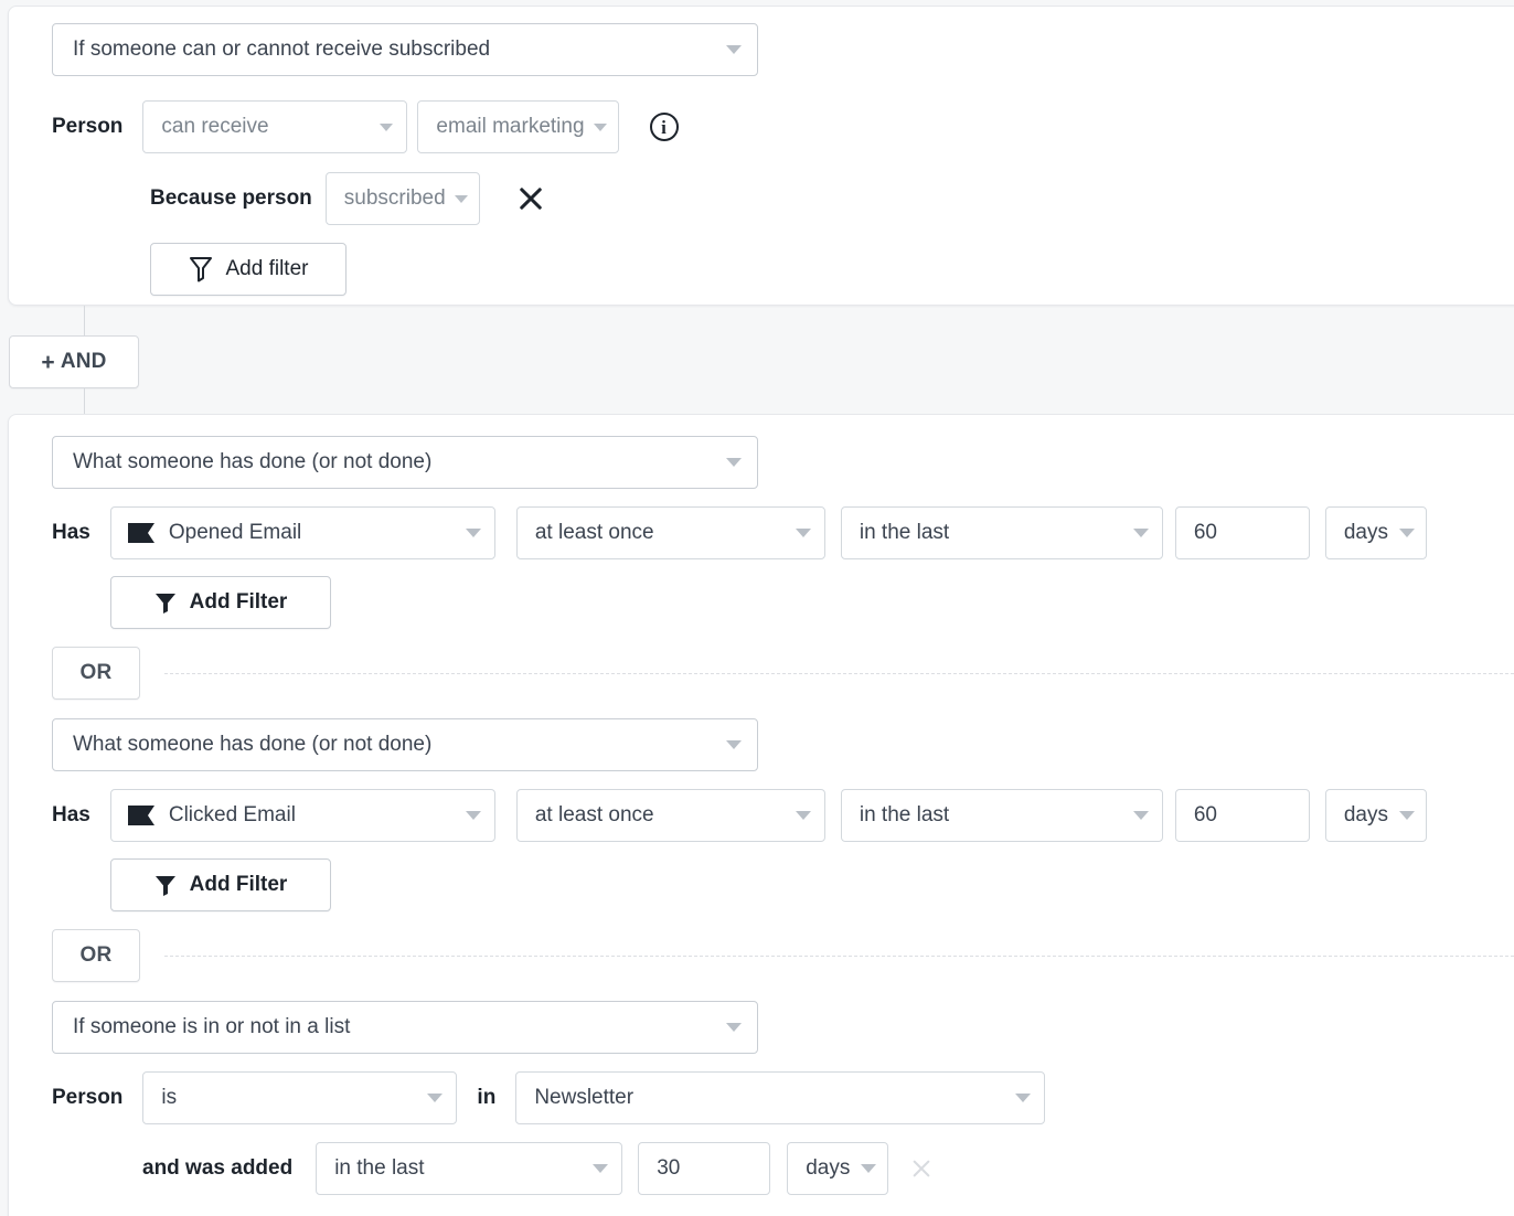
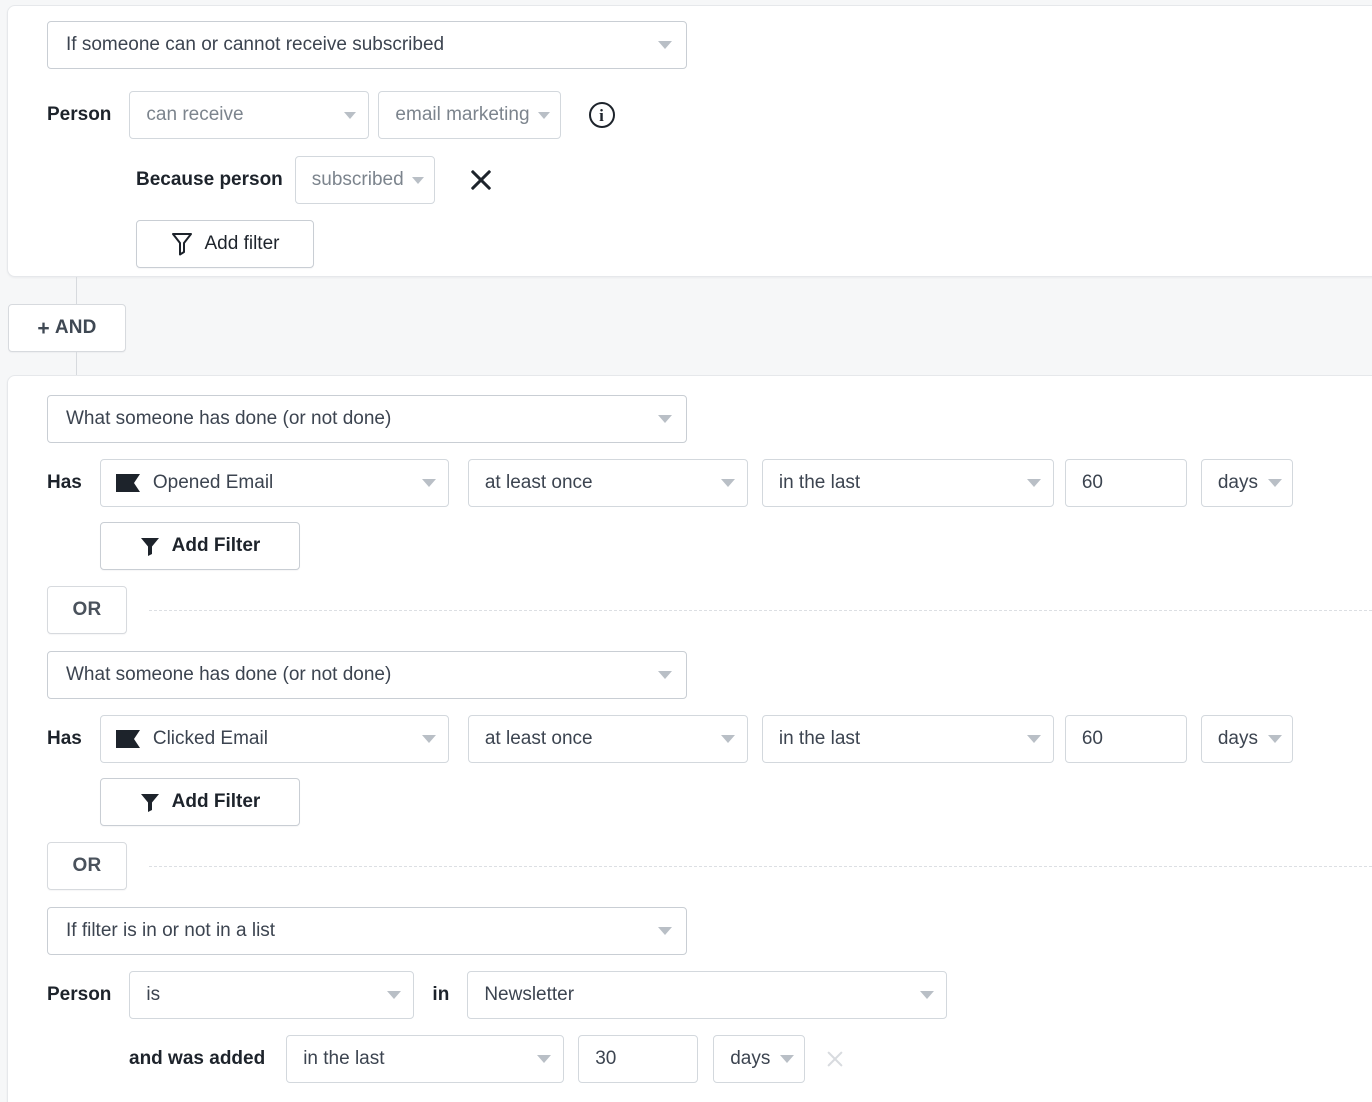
  If someone can or cannot receive subscribed
  Person
  can receive
  email marketing
  i
  Because person
  subscribed
  Add filter
  +
  AND
  What someone has done (or not done)
  Has
  Opened Email
  at least once
  in the last
  60
  days
  Add Filter
  OR
  What someone has done (or not done)
  Has
  Clicked Email
  at least once
  in the last
  60
  days
  Add Filter
  OR
- If someone is in or not in a list
+ If filter is in or not in a list
  Person
  is
  in
  Newsletter
  and was added
  in the last
  30
  days
